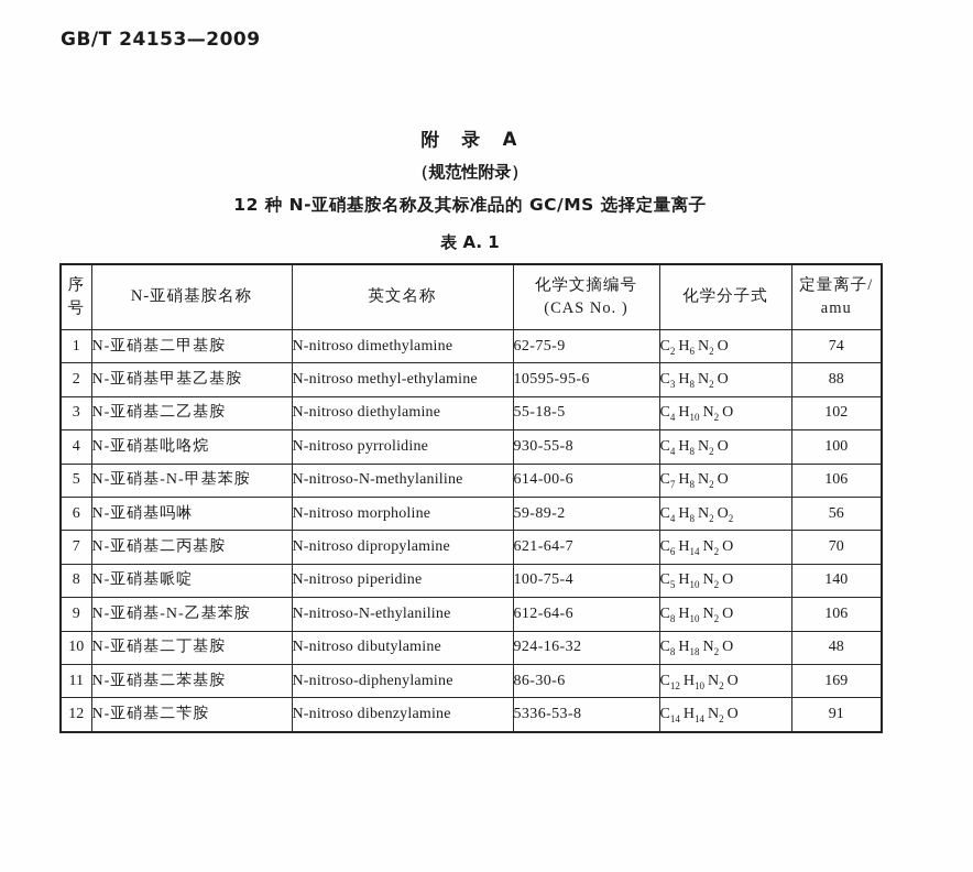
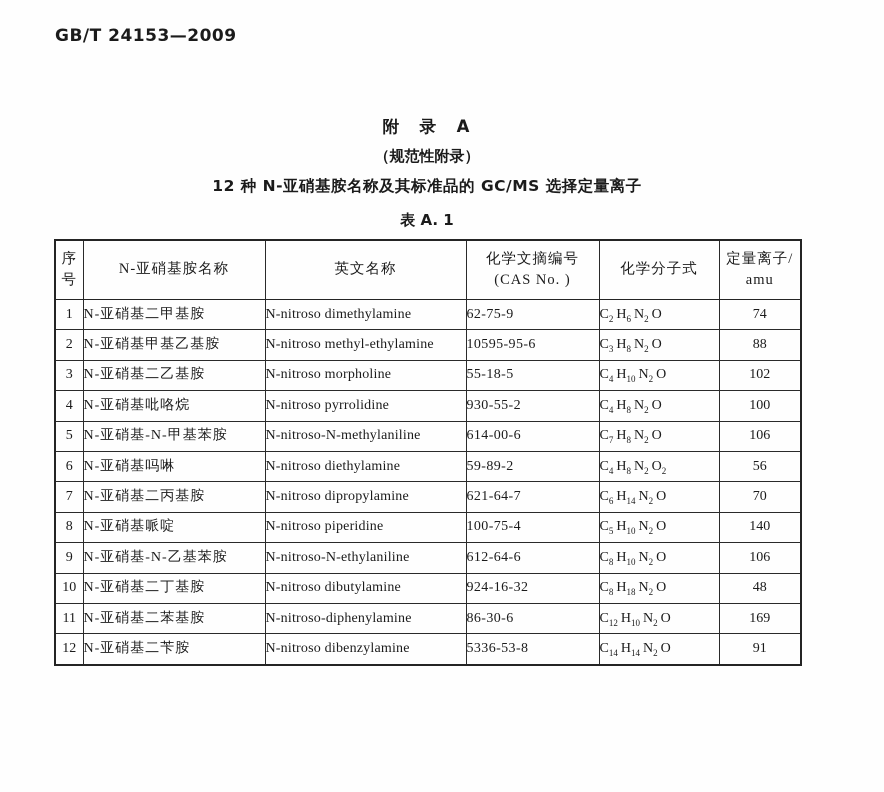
  GB/T 24153—2009
  附 录 A
  （规范性附录）
  12 种 N-亚硝基胺名称及其标准品的 GC/MS 选择定量离子
  表 A. 1
  序 号	N-亚硝基胺名称	英文名称	化学文摘编号 (CAS No. )	化学分子式	定量离子/ amu
  1	N-亚硝基二甲基胺	N-nitroso dimethylamine	62-75-9	C2 H6 N2 O	74
  2	N-亚硝基甲基乙基胺	N-nitroso methyl-ethylamine	10595-95-6	C3 H8 N2 O	88
- 3	N-亚硝基二乙基胺	N-nitroso diethylamine	55-18-5	C4 H10 N2 O	102
+ 3	N-亚硝基二乙基胺	N-nitroso morpholine	55-18-5	C4 H10 N2 O	102
- 4	N-亚硝基吡咯烷	N-nitroso pyrrolidine	930-55-8	C4 H8 N2 O	100
+ 4	N-亚硝基吡咯烷	N-nitroso pyrrolidine	930-55-2	C4 H8 N2 O	100
  5	N-亚硝基-N-甲基苯胺	N-nitroso-N-methylaniline	614-00-6	C7 H8 N2 O	106
- 6	N-亚硝基吗啉	N-nitroso morpholine	59-89-2	C4 H8 N2 O2	56
+ 6	N-亚硝基吗啉	N-nitroso diethylamine	59-89-2	C4 H8 N2 O2	56
  7	N-亚硝基二丙基胺	N-nitroso dipropylamine	621-64-7	C6 H14 N2 O	70
  8	N-亚硝基哌啶	N-nitroso piperidine	100-75-4	C5 H10 N2 O	140
  9	N-亚硝基-N-乙基苯胺	N-nitroso-N-ethylaniline	612-64-6	C8 H10 N2 O	106
  10	N-亚硝基二丁基胺	N-nitroso dibutylamine	924-16-32	C8 H18 N2 O	48
  11	N-亚硝基二苯基胺	N-nitroso-diphenylamine	86-30-6	C12 H10 N2 O	169
  12	N-亚硝基二苄胺	N-nitroso dibenzylamine	5336-53-8	C14 H14 N2 O	91
